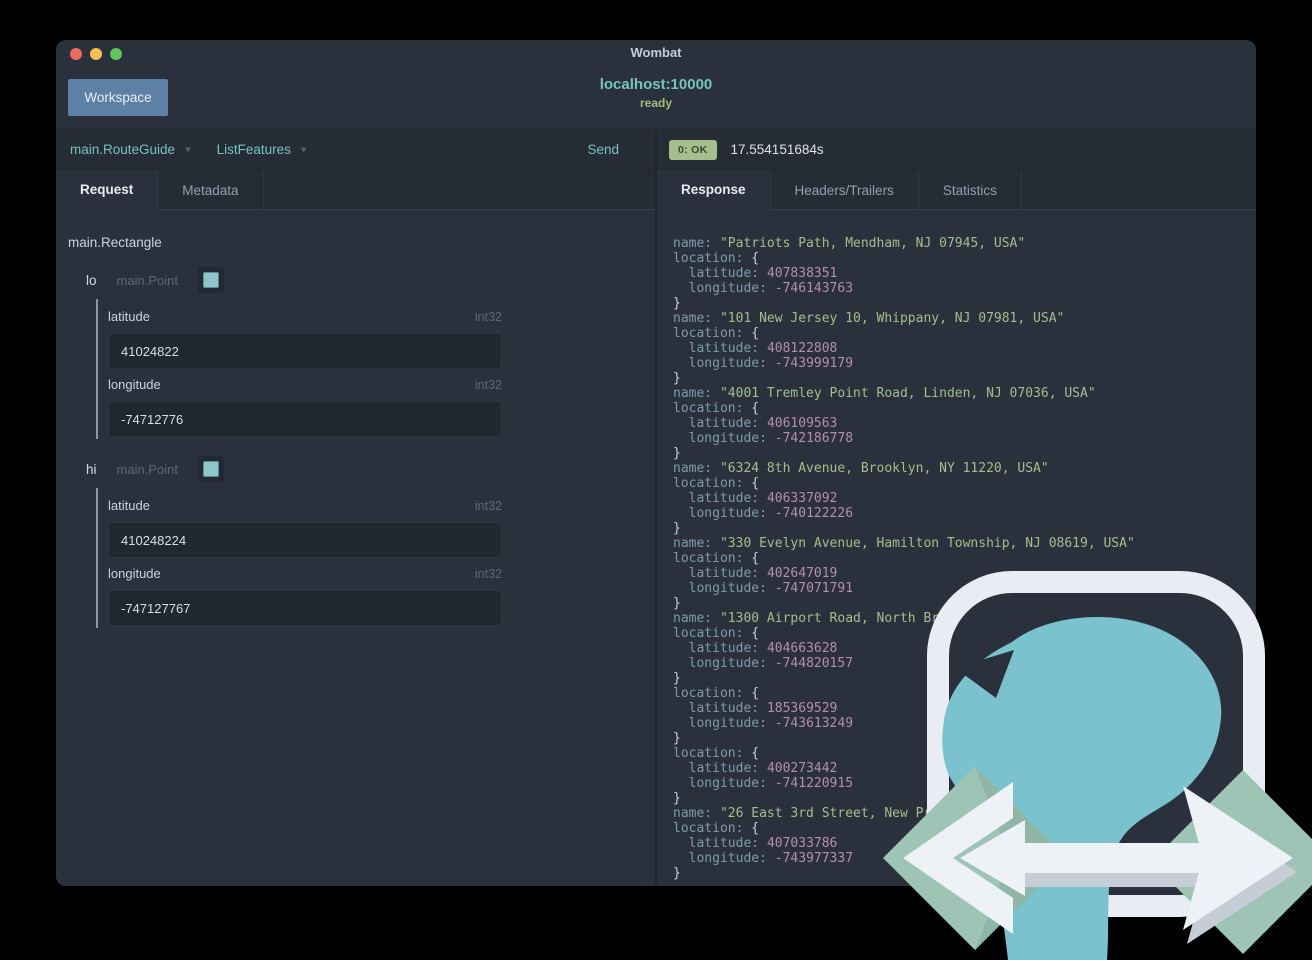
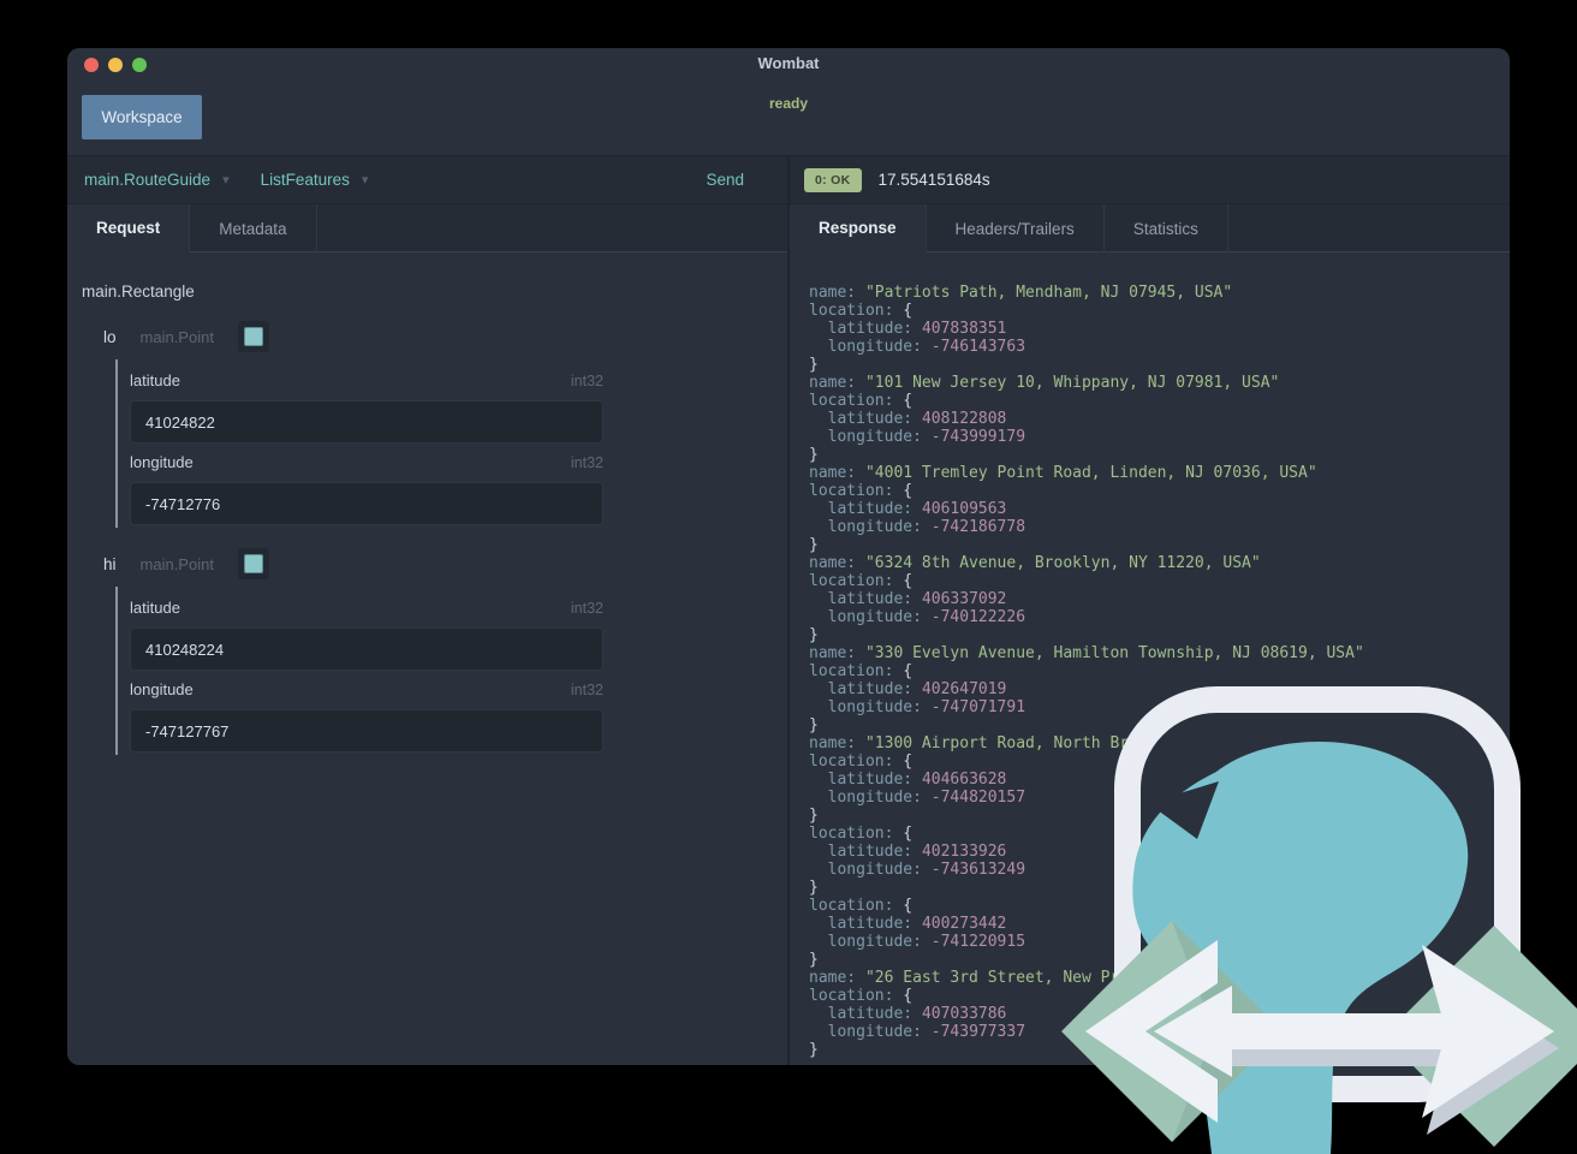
  Wombat
  Workspace
- localhost:10000
  ready
  main.RouteGuide
  ▾
  ListFeatures
  ▾
  Send
  Request
  Metadata
  main.Rectangle
  lo
  main.Point
  latitude
  int32
  41024822
  longitude
  int32
  -74712776
  hi
  main.Point
  latitude
  int32
  410248224
  longitude
  int32
  -747127767
  0: OK
  17.554151684s
  Response
  Headers/Trailers
  Statistics
  name: "Patriots Path, Mendham, NJ 07945, USA"
  location: {
  latitude: 407838351
  longitude: -746143763
  }
  name: "101 New Jersey 10, Whippany, NJ 07981, USA"
  location: {
  latitude: 408122808
  longitude: -743999179
  }
  name: "4001 Tremley Point Road, Linden, NJ 07036, USA"
  location: {
  latitude: 406109563
  longitude: -742186778
  }
  name: "6324 8th Avenue, Brooklyn, NY 11220, USA"
  location: {
  latitude: 406337092
  longitude: -740122226
  }
  name: "330 Evelyn Avenue, Hamilton Township, NJ 08619, USA"
  location: {
  latitude: 402647019
  longitude: -747071791
  }
  name: "1300 Airport Road, North Br
  location: {
  latitude: 404663628
  longitude: -744820157
  }
  location: {
- latitude: 185369529
+ latitude: 402133926
  longitude: -743613249
  }
  location: {
  latitude: 400273442
  longitude: -741220915
  }
  name: "26 East 3rd Street, New P
  location: {
  latitude: 407033786
  longitude: -743977337
  }
